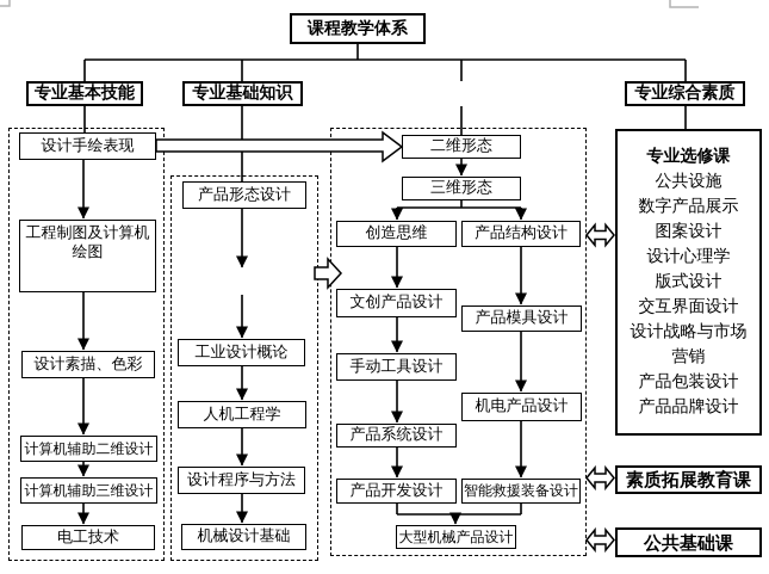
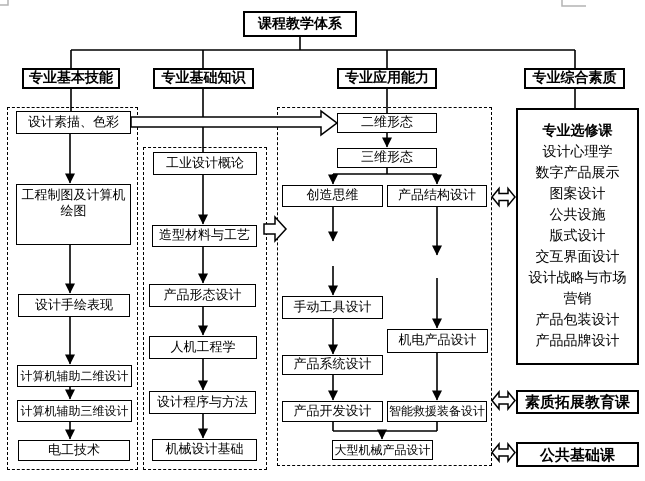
  课程教学体系
  专业基本技能
  专业基础知识
+ 专业应用能力
  专业综合素质
- 设计手绘表现
+ 设计素描、色彩
  工程制图及计算机绘图
- 设计素描、色彩
+ 设计手绘表现
  计算机辅助二维设计
  计算机辅助三维设计
  电工技术
- 产品形态设计
+ 工业设计概论
+ 造型材料与工艺
- 工业设计概论
+ 产品形态设计
  人机工程学
  设计程序与方法
  机械设计基础
  二维形态
  三维形态
  创造思维
  产品结构设计
- 文创产品设计
- 产品模具设计
  手动工具设计
  机电产品设计
  产品系统设计
  产品开发设计
  智能救援装备设计
  大型机械产品设计
  专业选修课
- 公共设施
+ 设计心理学
  数字产品展示
  图案设计
- 设计心理学
+ 公共设施
  版式设计
  交互界面设计
  设计战略与市场
  营销
  产品包装设计
  产品品牌设计
  素质拓展教育课
  公共基础课
